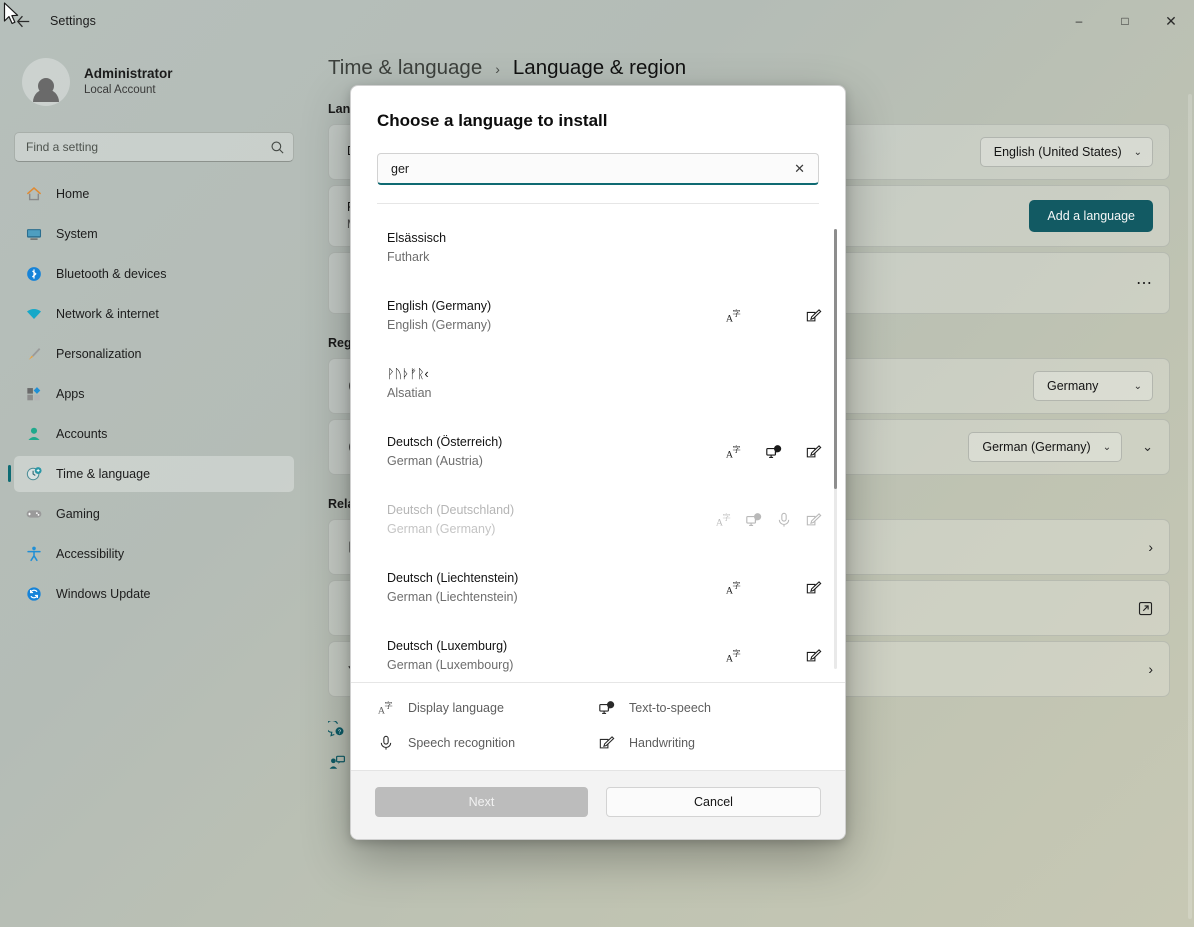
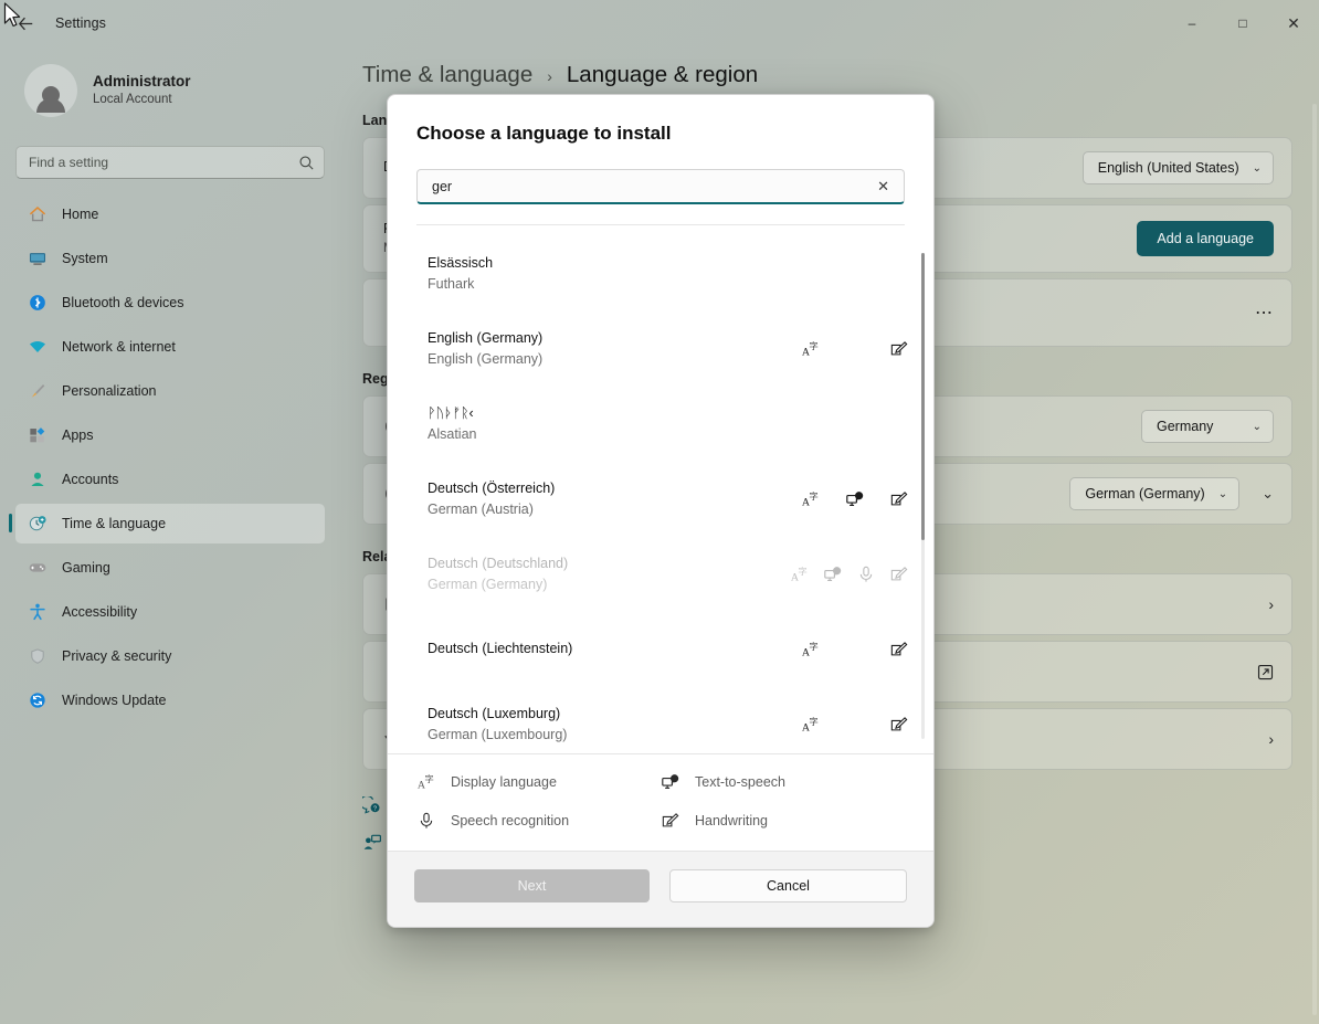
  Settings
  –
  □
  ✕
  Administrator
  Local Account
  Find a setting
  Home
  System
  Bluetooth & devices
  Network & internet
  Personalization
  Apps
  Accounts
  Time & language
  Gaming
  Accessibility
+ Privacy & security
  Windows Update
  Time & language
  ›
  Language & region
  Lan
  English (United States)
  ⌄
  Add a language
  ⋯
  Reg
  Germany
  ⌄
  German (Germany)
  ⌄
  ⌄
  Rel
  ›
  ›
  Choose a language to install
  ger
  ✕
  Elsässisch
  Futhark
  English (Germany)
  English (Germany)
  A
  字
  ᚹᚢᚦᚠᚱ‹
  Alsatian
  Deutsch (Österreich)
  German (Austria)
  A
  字
  Deutsch (Deutschland)
  German (Germany)
  A
  字
  Deutsch (Liechtenstein)
- German (Liechtenstein)
  A
  字
  Deutsch (Luxemburg)
  German (Luxembourg)
  A
  字
  A
  字
  Display language
  Text-to-speech
  Speech recognition
  Handwriting
  Next
  Cancel
